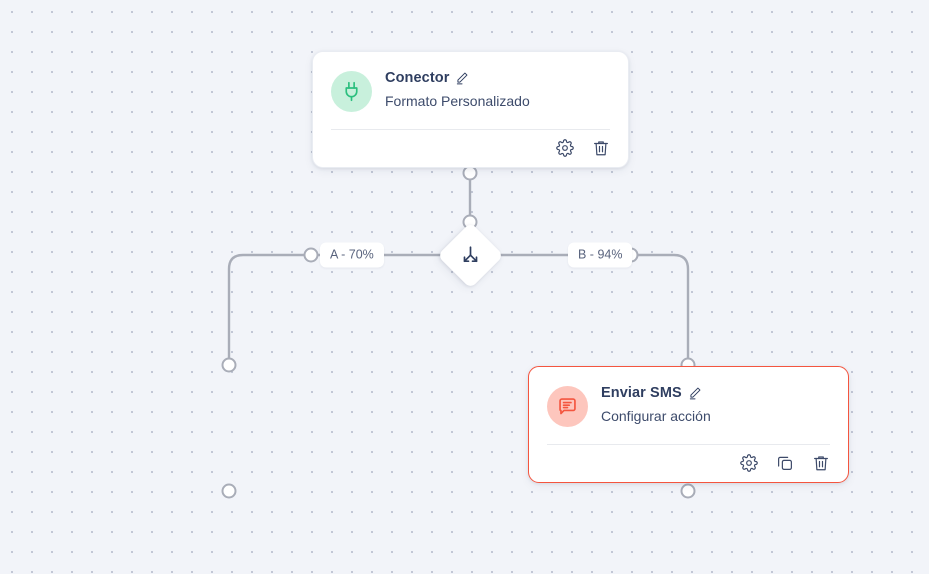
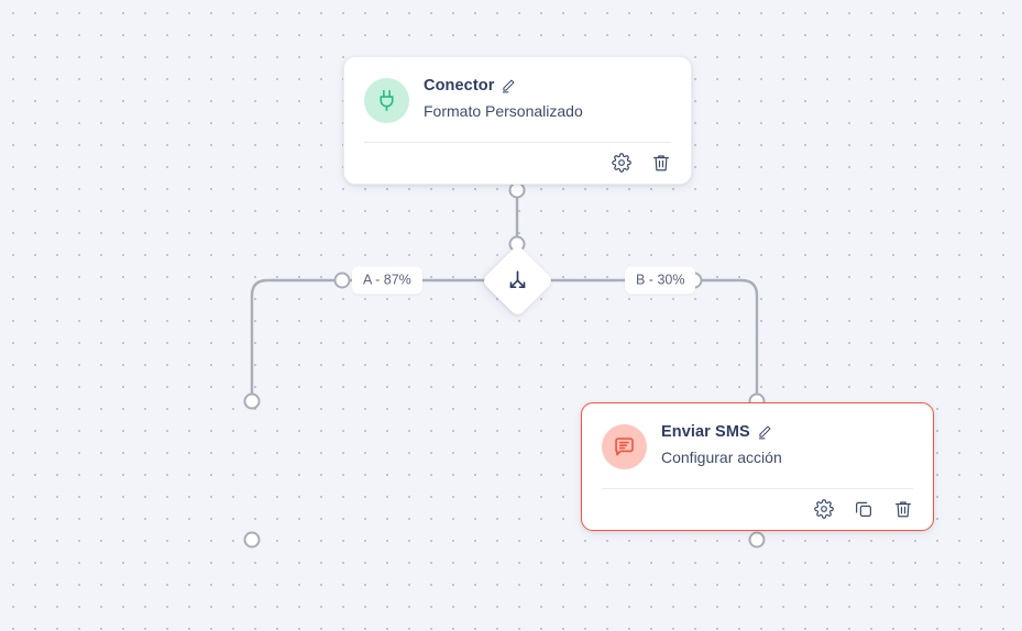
- A - 70%
+ A - 87%
- B - 94%
+ B - 30%
  Conector
  Formato Personalizado
  Enviar SMS
  Configurar acción
